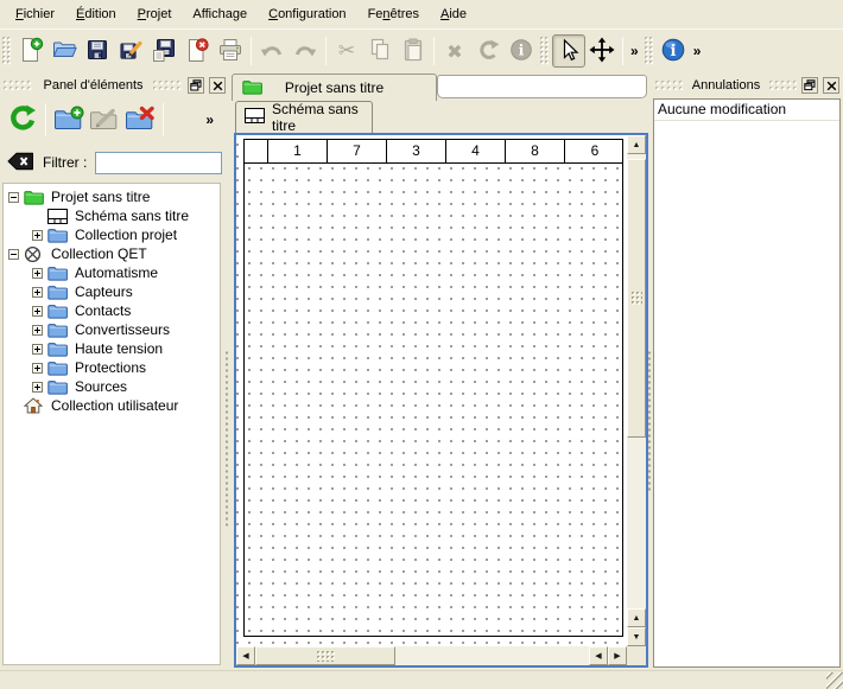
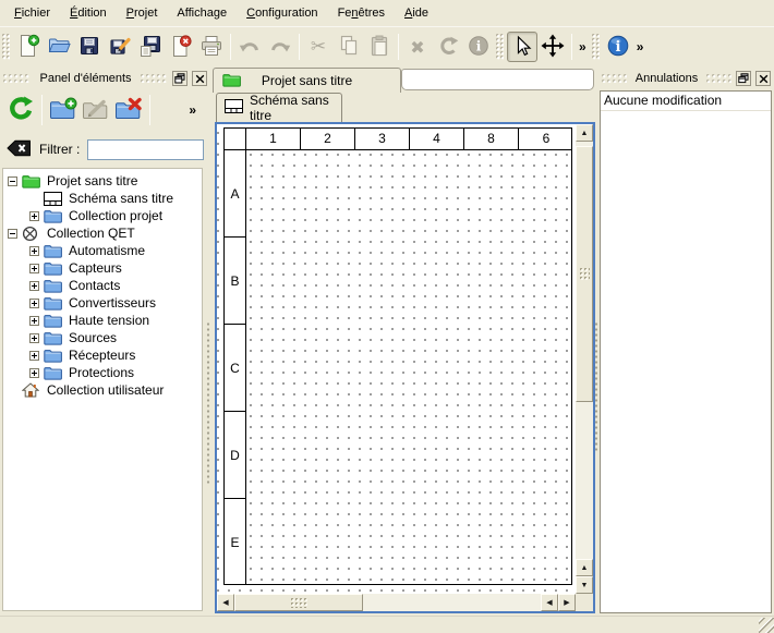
  Fichier
  Édition
  Projet
  Affichage
  Configuration
  Fenêtres
  Aide
  ✂
  ✖
  i
  »
  i
  »
  Panel d'éléments
  »
  Filtrer :
  Projet sans titre
  Schéma sans titre
  Collection projet
  Collection QET
  Automatisme
  Capteurs
  Contacts
  Convertisseurs
  Haute tension
- Protections
+ Sources
+ Récepteurs
- Sources
+ Protections
  Collection utilisateur
  Projet sans titre
  Schéma sans titre
  1
- 7
+ 2
  3
  4
  8
  6
+ A
+ B
+ C
+ D
+ E
  Annulations
  Aucune modification
